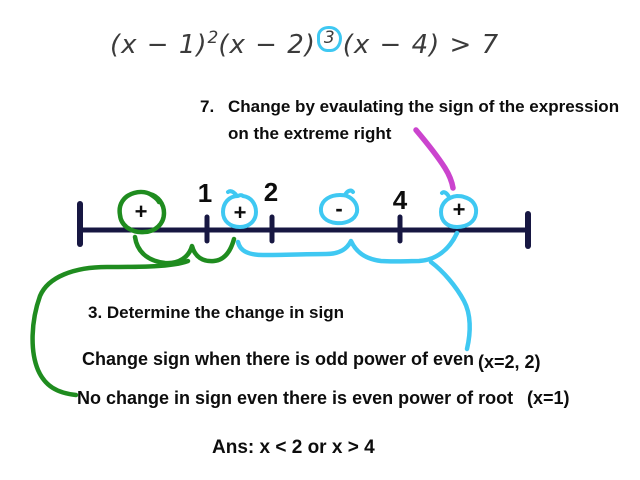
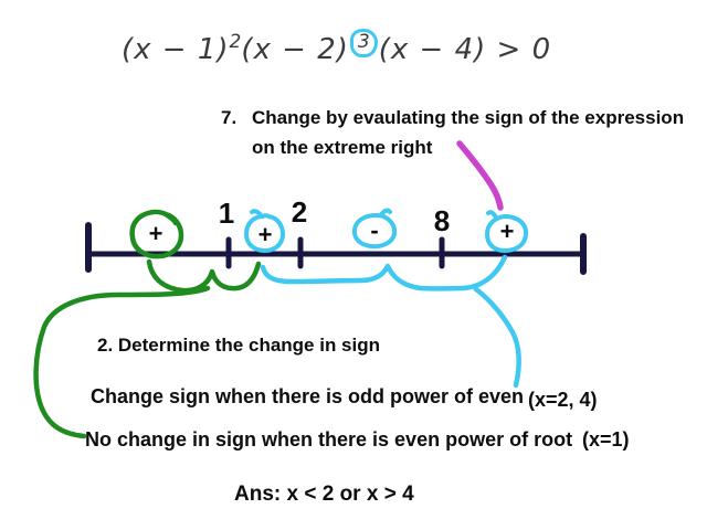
- (x − 1)2(x − 2) 3 (x − 4) > 7
+ (x − 1)2(x − 2) 3 (x − 4) > 0
  7.
  Change by evaulating the sign of the expression
  on the extreme right
  1
  2
- 4
+ 8
  +
  +
  -
  +
- 3. Determine the change in sign
+ 2. Determine the change in sign
  Change sign when there is odd power of even
- (x=2, 2)
+ (x=2, 4)
- No change in sign even there is even power of root
+ No change in sign when there is even power of root
  (x=1)
  Ans: x < 2 or x > 4
